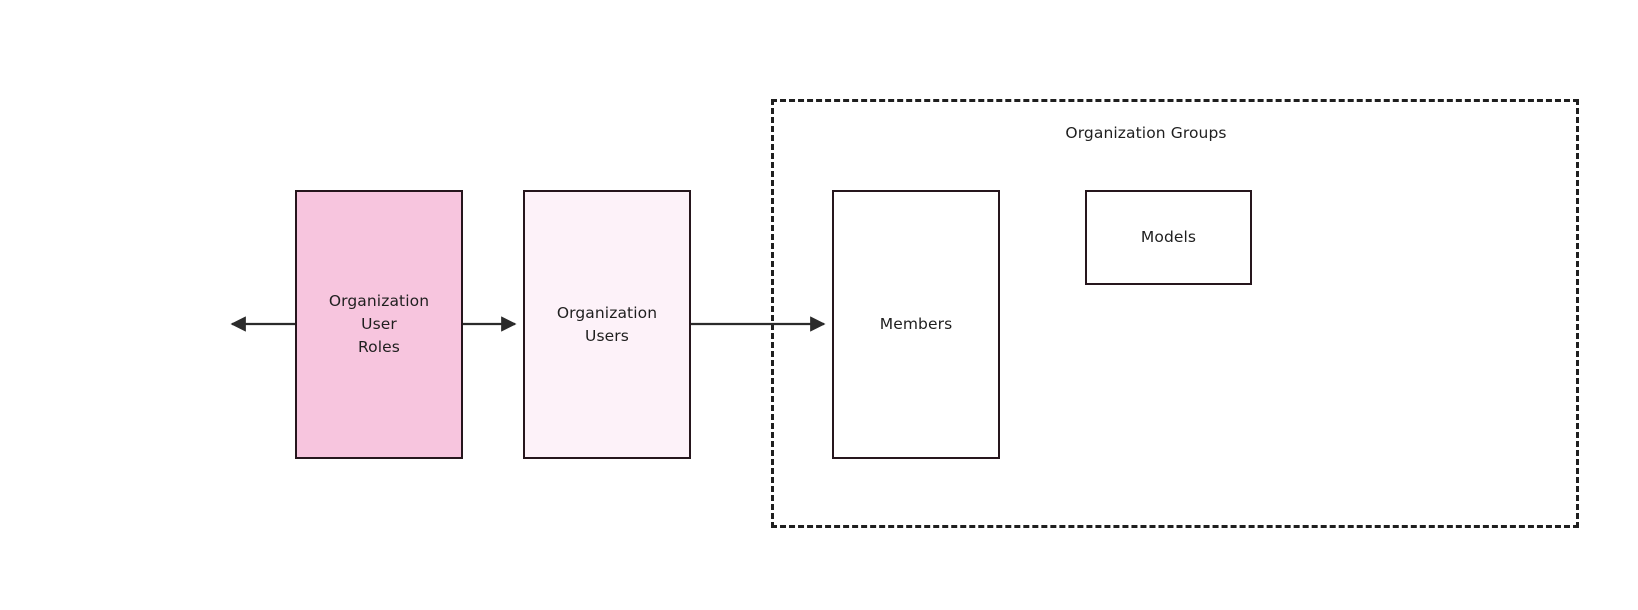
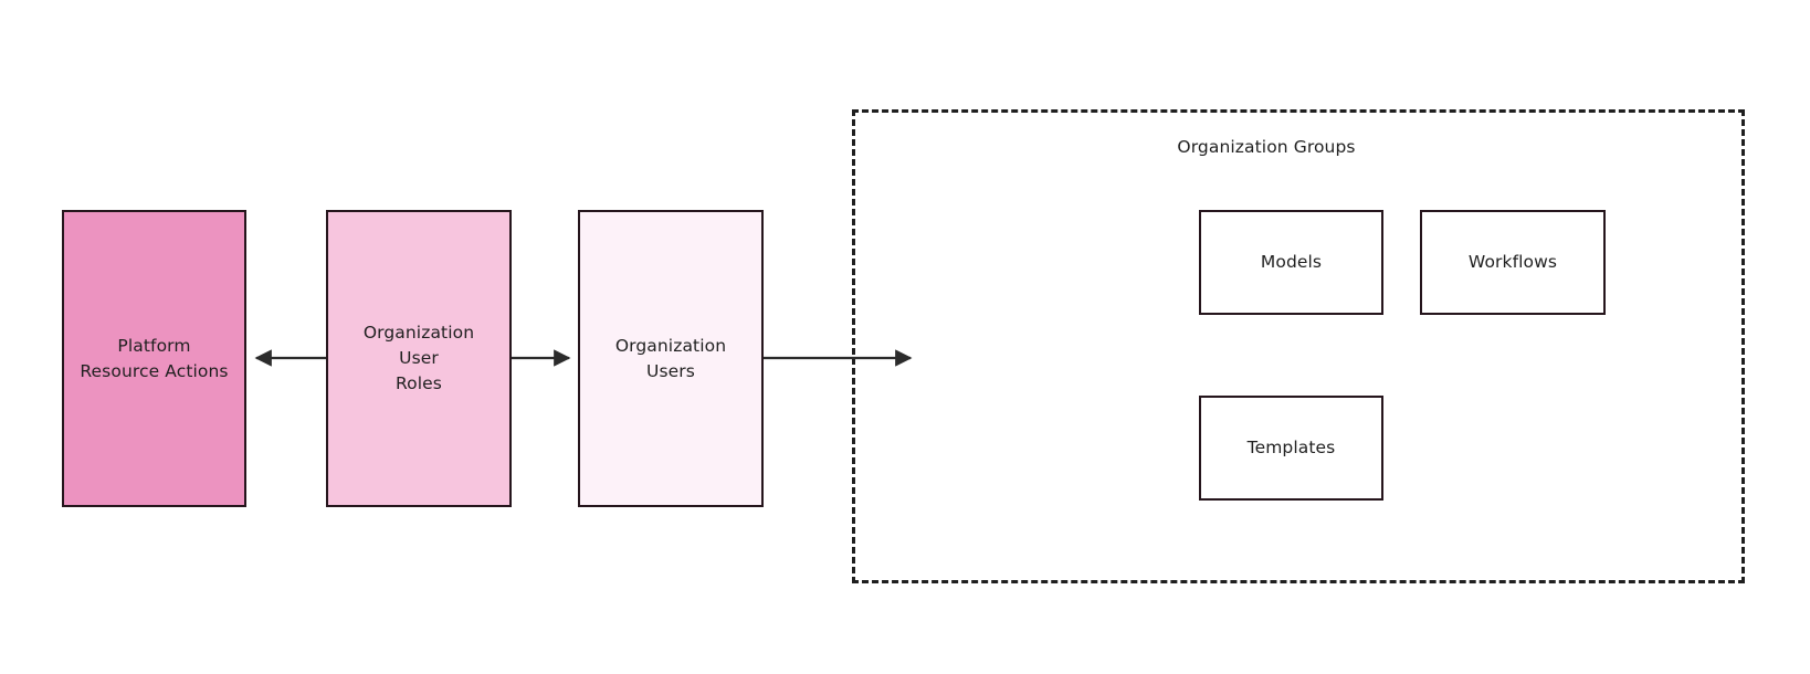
  Organization Groups
+ Platform
+ Resource Actions
  Organization
  User
  Roles
  Organization
  Users
- Members
  Models
+ Workflows
+ Templates
